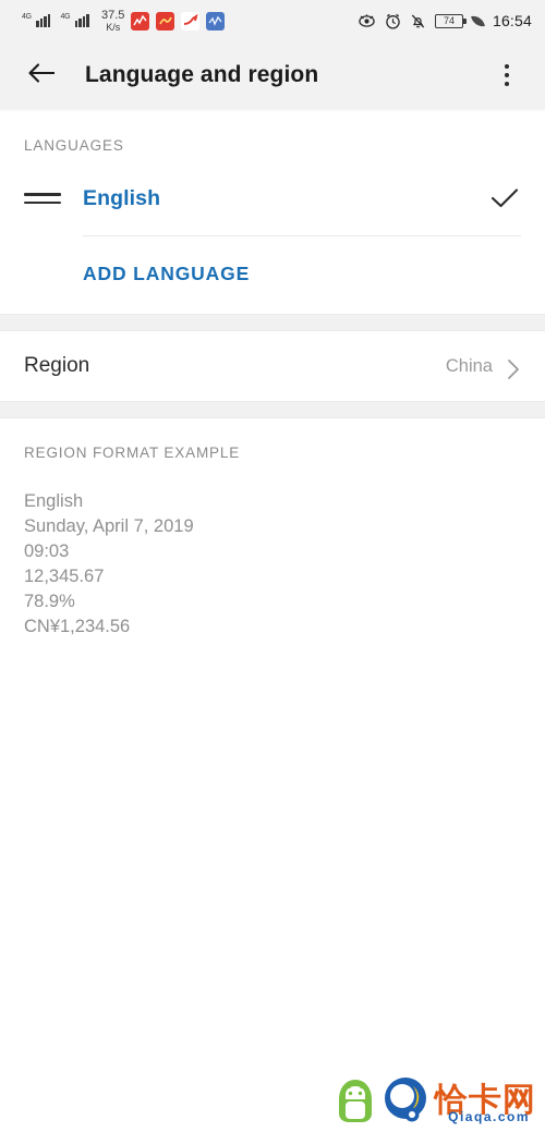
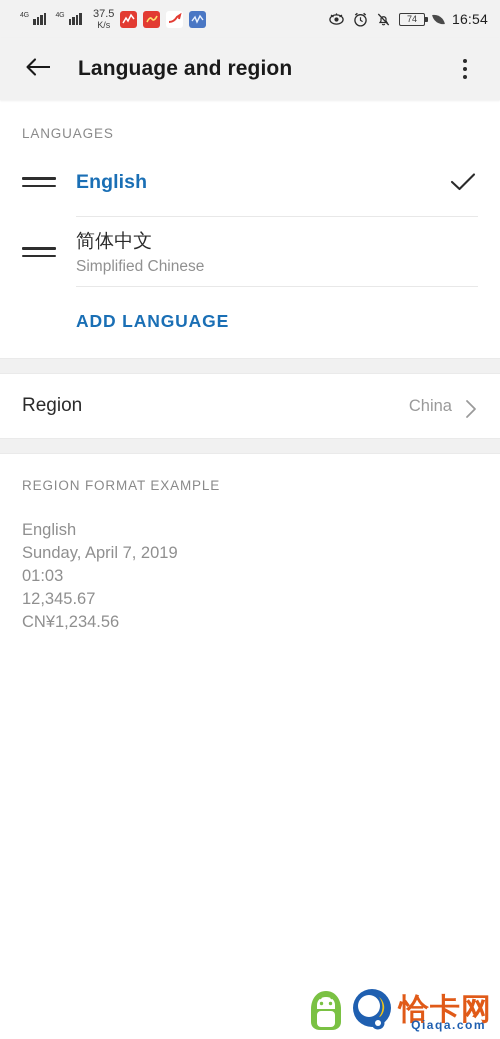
  37.5
  K/s
  74
  16:54
  Language and region
  LANGUAGES
  English
+ 简体中文
+ Simplified Chinese
  ADD LANGUAGE
  Region
  China
  REGION FORMAT EXAMPLE
  English
  Sunday, April 7, 2019
- 09:03
+ 01:03
  12,345.67
- 78.9%
  CN¥1,234.56
  恰卡网
  Qiaqa.com
